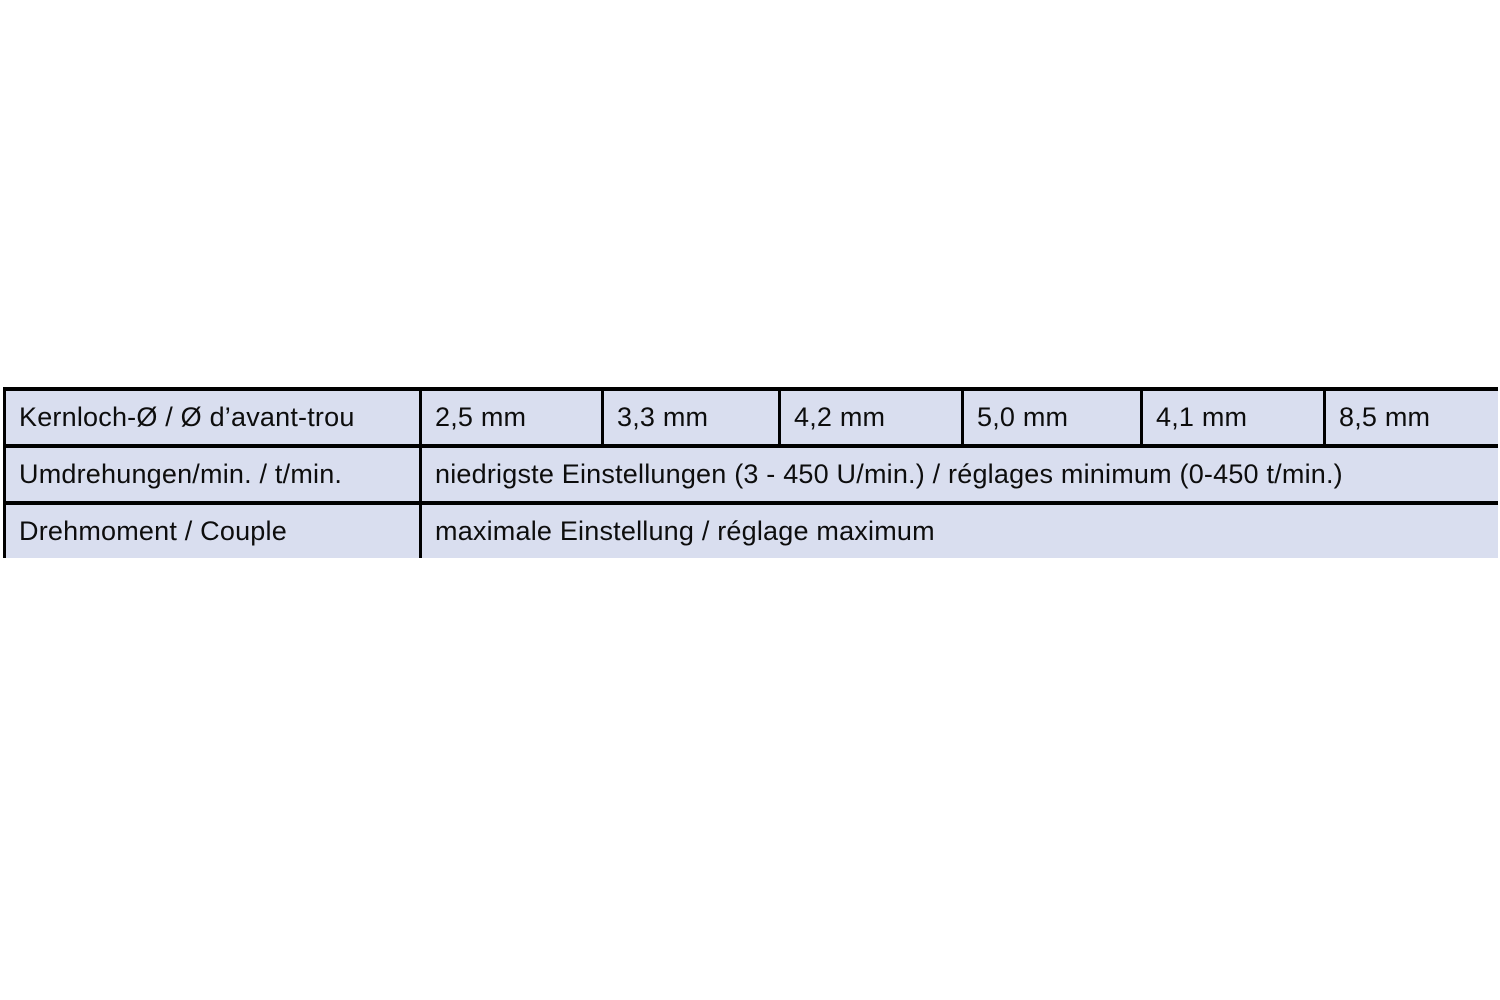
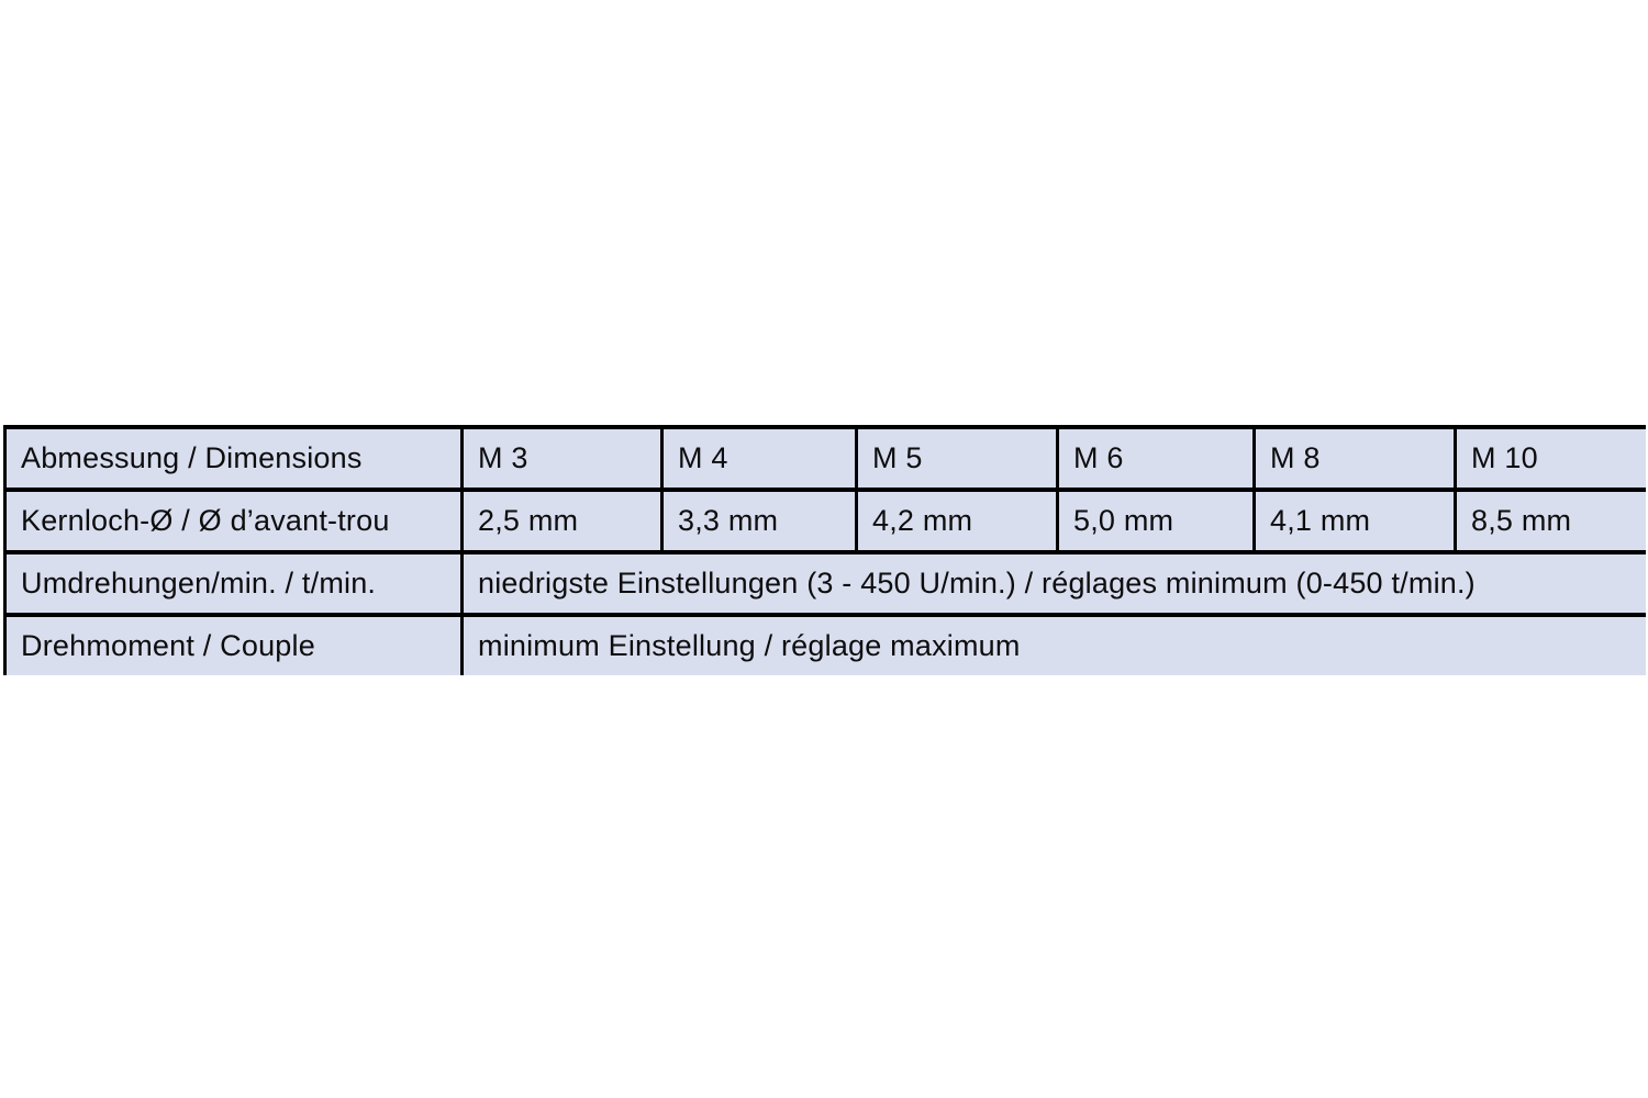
+ Abmessung / Dimensions	M 3	M 4	M 5	M 6	M 8	M 10
  Kernloch-Ø / Ø d’avant-trou	2,5 mm	3,3 mm	4,2 mm	5,0 mm	4,1 mm	8,5 mm
  Umdrehungen/min. / t/min.	niedrigste Einstellungen (3 - 450 U/min.) / réglages minimum (0-450 t/min.)
- Drehmoment / Couple	maximale Einstellung / réglage maximum
+ Drehmoment / Couple	minimum Einstellung / réglage maximum
